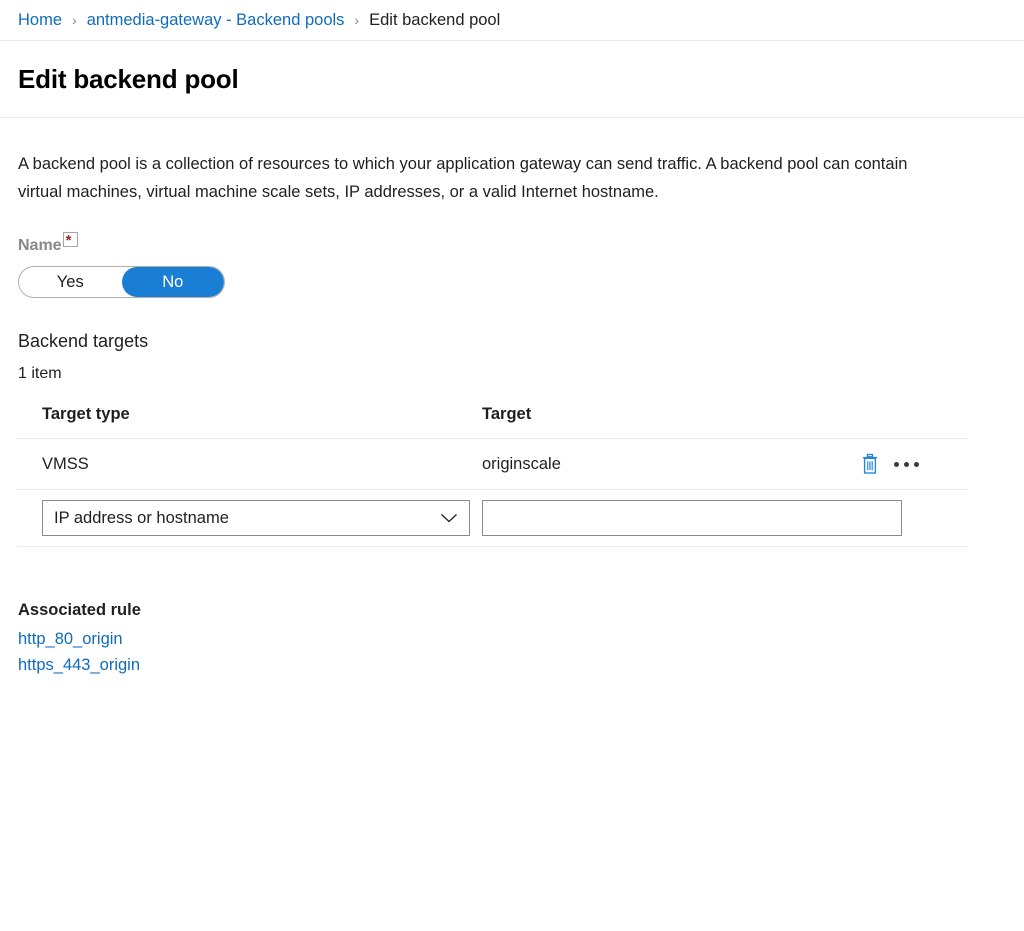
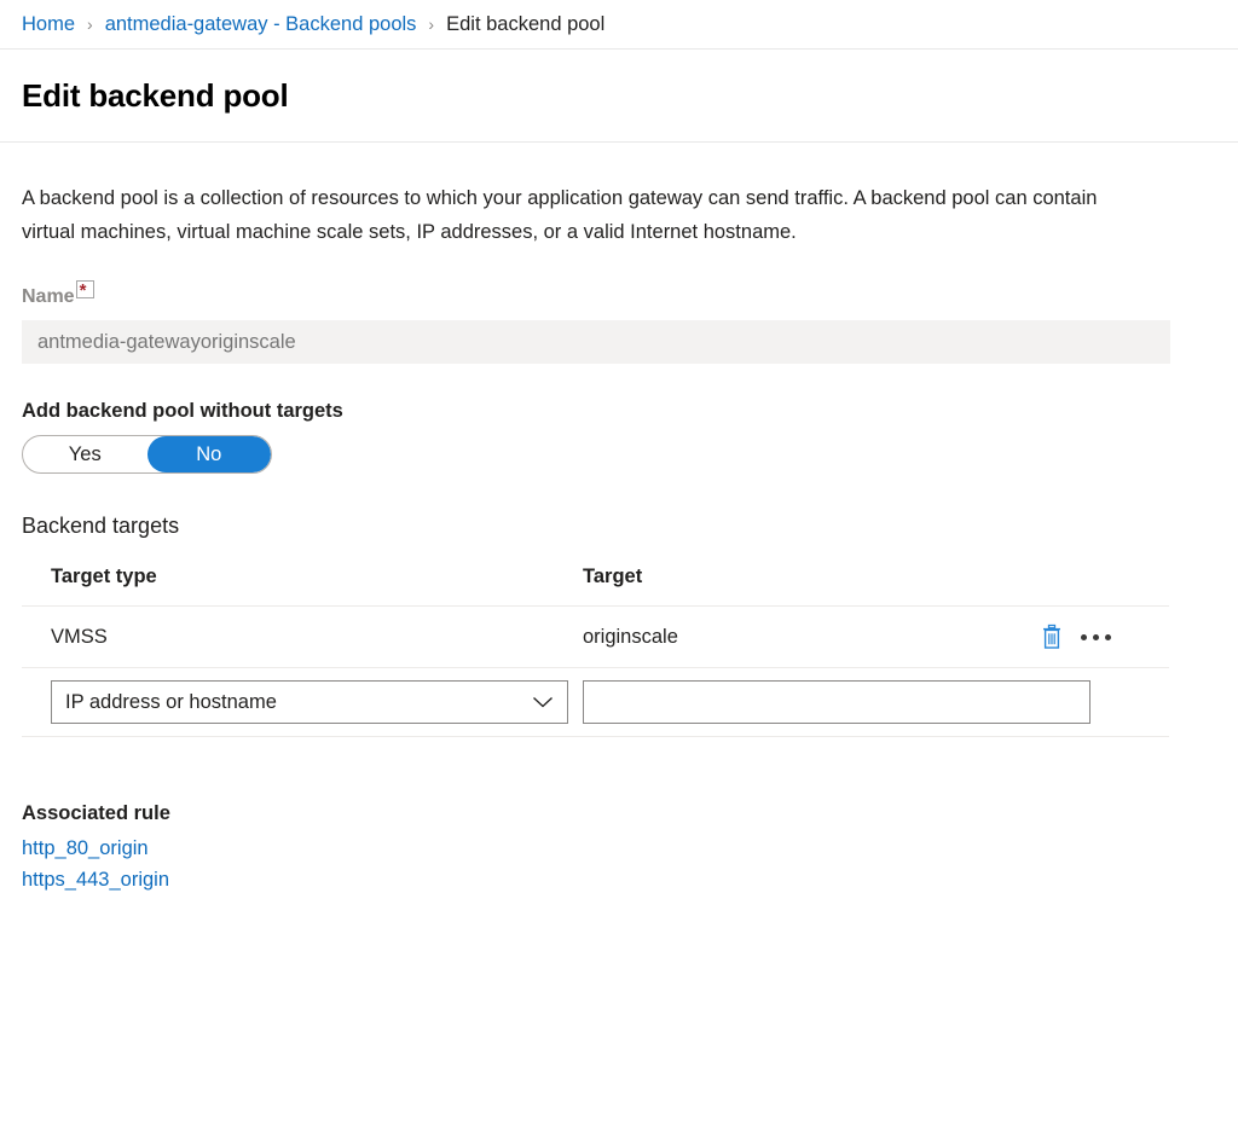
  Home
  ›
  antmedia-gateway - Backend pools
  ›
  Edit backend pool
  Edit backend pool
  A backend pool is a collection of resources to which your application gateway can send traffic. A backend pool can contain virtual machines, virtual machine scale sets, IP addresses, or a valid Internet hostname.
  Name
+ antmedia-gatewayoriginscale
+ Add backend pool without targets
  Yes
  No
  Backend targets
- 1 item
  Target type	Target
  VMSS	originscale
  IP address or hostname
  Associated rule
  http_80_origin
  https_443_origin
